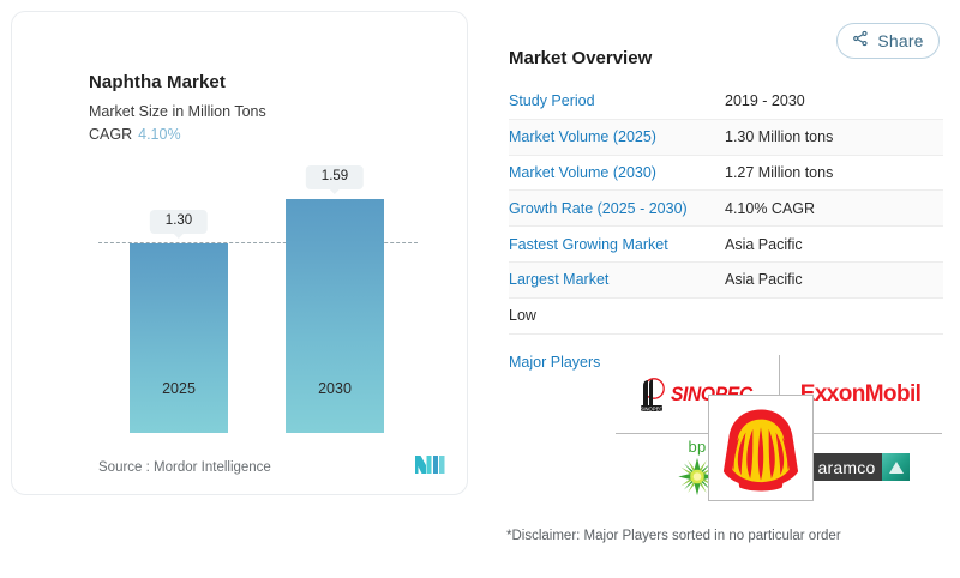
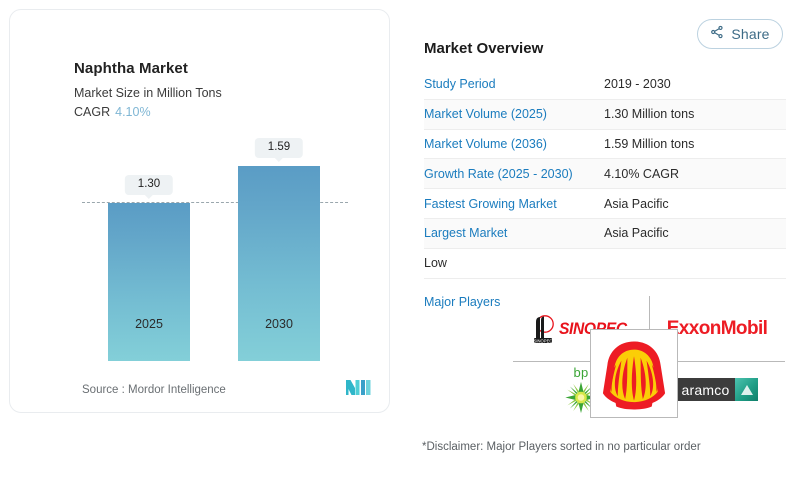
  Share
  Naphtha Market
  Market Size in Million Tons
  CAGR
  4.10%
  1.30
  2025
  1.59
  2030
  Source : Mordor Intelligence
  Market Overview
  Study Period
  2019 - 2030
  Market Volume (2025)
  1.30 Million tons
- Market Volume (2030)
+ Market Volume (2036)
- 1.27 Million tons
+ 1.59 Million tons
  Growth Rate (2025 - 2030)
  4.10% CAGR
  Fastest Growing Market
  Asia Pacific
  Largest Market
  Asia Pacific
  Low
  Major Players
  SINOPEC
  ExxonMobil
  bp
  aramco
  *Disclaimer: Major Players sorted in no particular order
